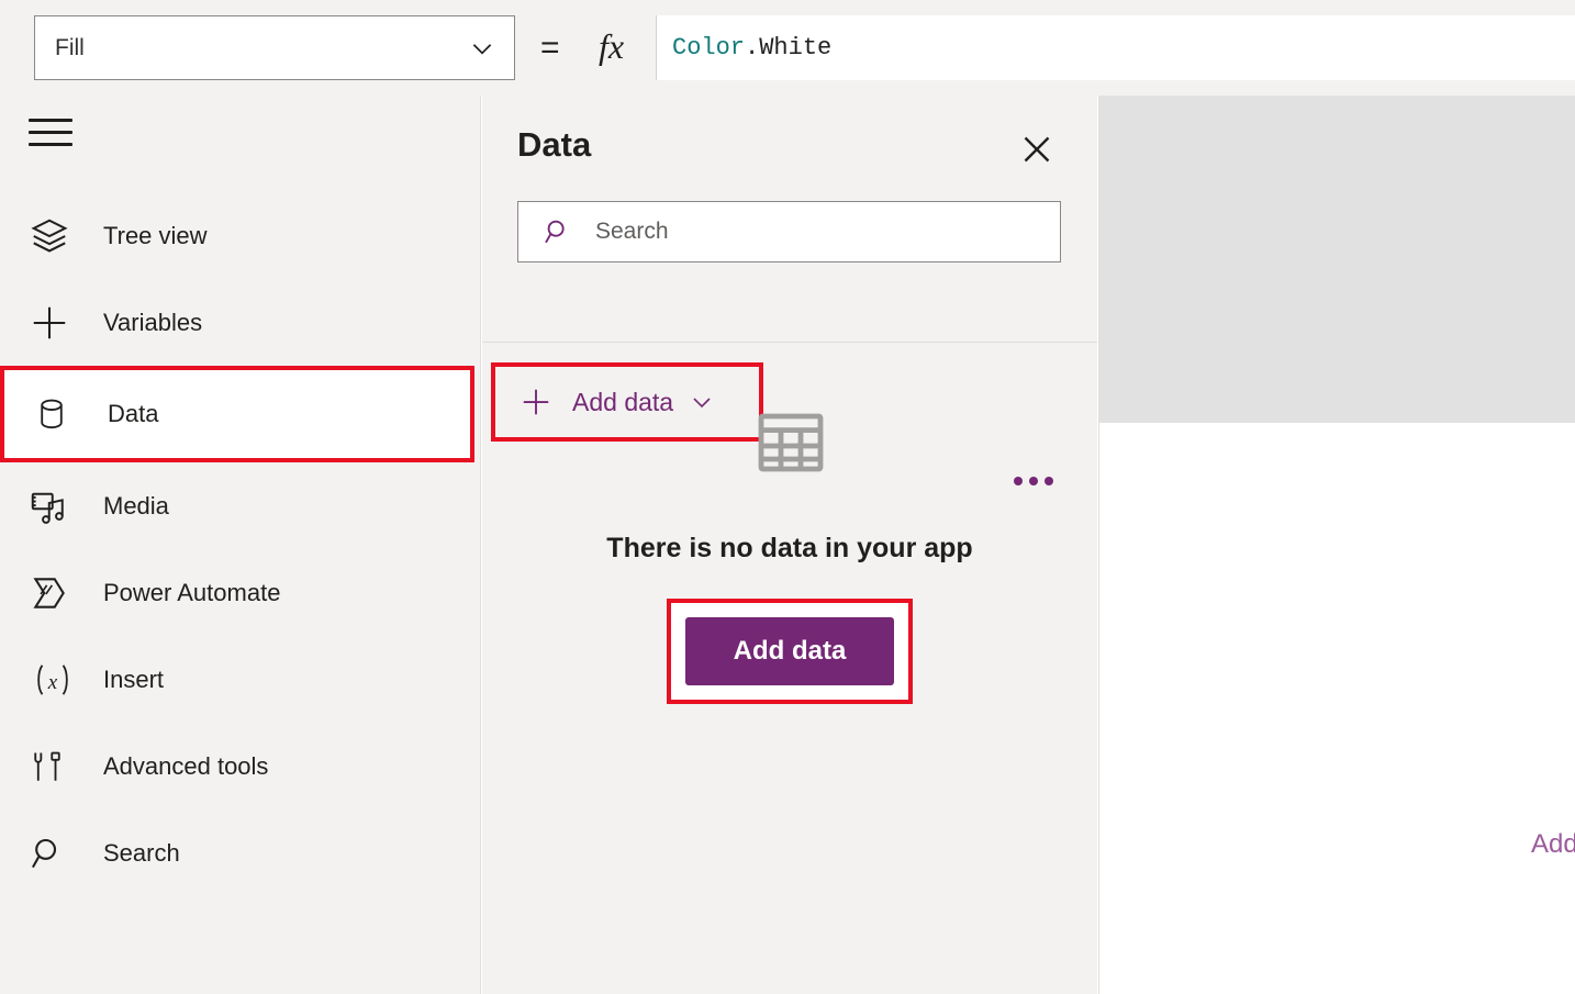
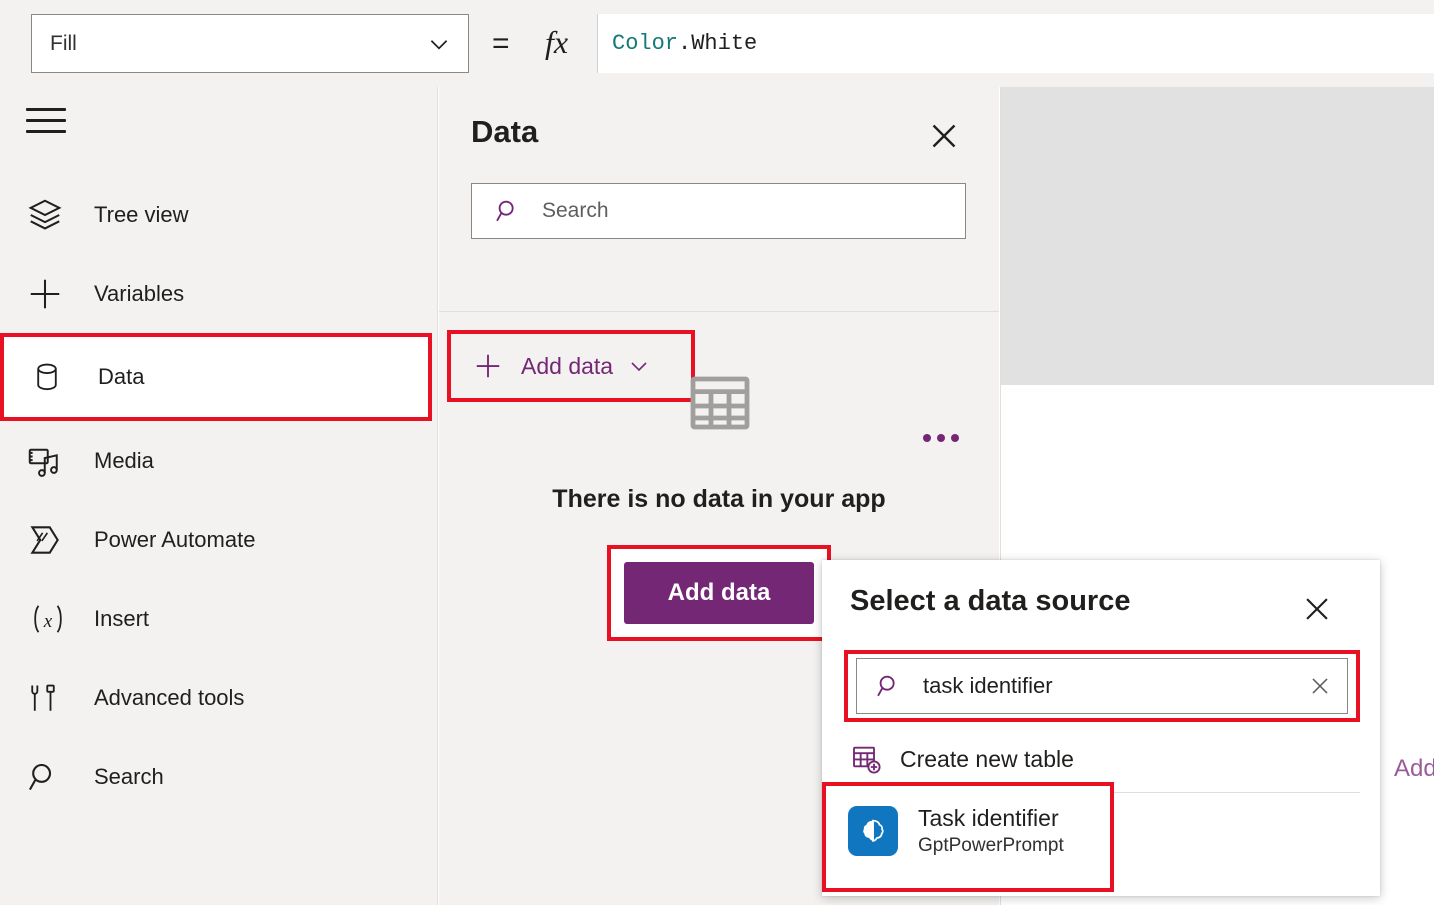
  Fill
  =
  fx
  Color
  .White
  Tree view
  Variables
  Data
  Media
  Power Automate
  x
  Insert
  Advanced tools
  Search
  Data
  Search
  Add data
  There is no data in your app
  Add data
  Add
+ Select a data source
+ task identifier
+ Create new table
+ Task identifier
+ GptPowerPrompt
